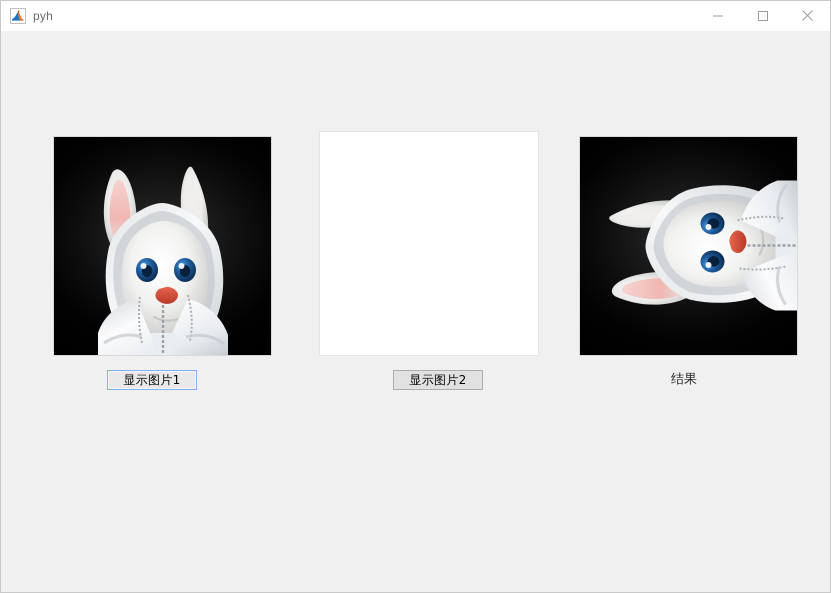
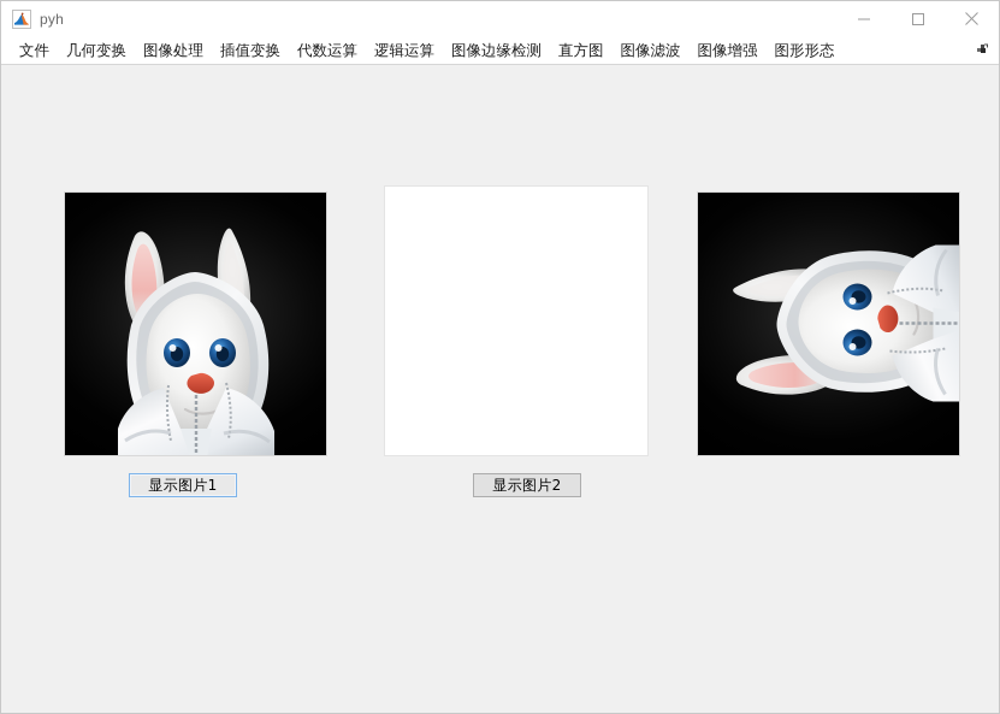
  pyh
+ 文件
+ 几何变换
+ 图像处理
+ 插值变换
+ 代数运算
+ 逻辑运算
+ 图像边缘检测
+ 直方图
+ 图像滤波
+ 图像增强
+ 图形形态
  显示图片1
  显示图片2
- 结果
